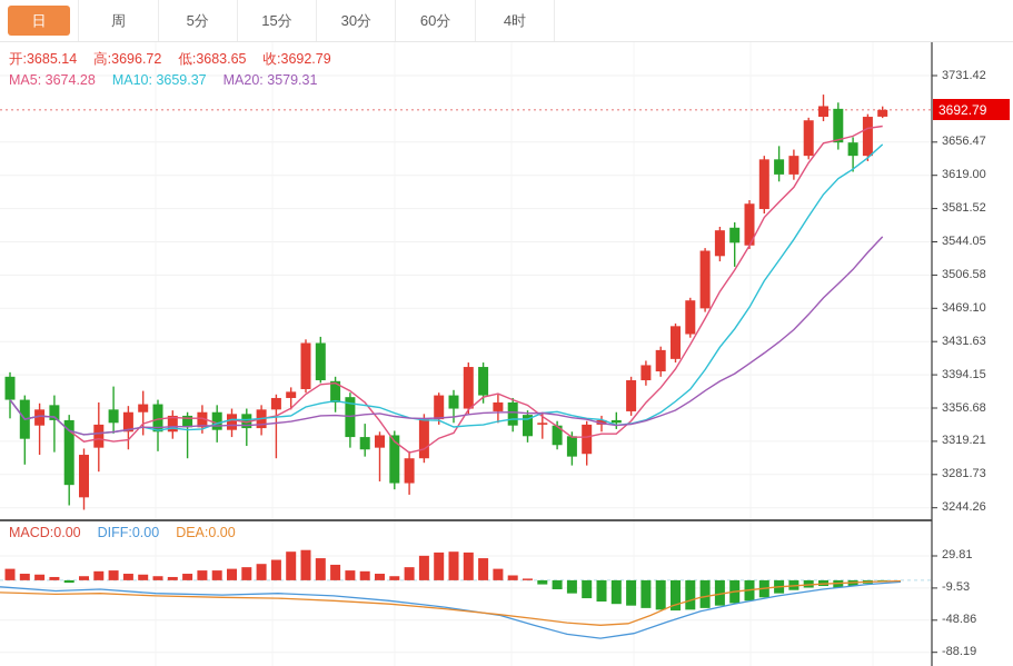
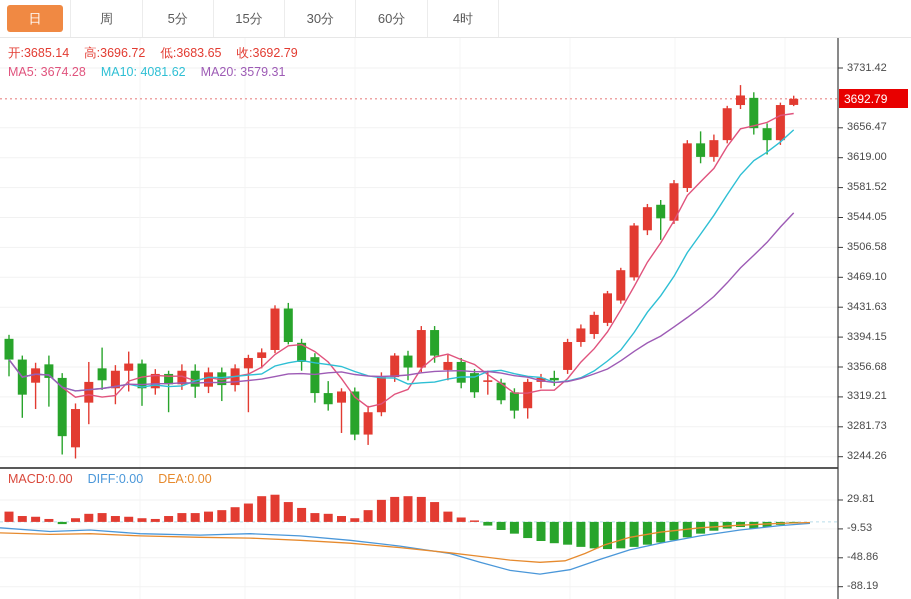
  日
  周
  5分
  15分
  30分
  60分
  4时
  开:3685.14
  高:3696.72
  低:3683.65
  收:3692.79
  MA5: 3674.28
- MA10: 3659.37
+ MA10: 4081.62
  MA20: 3579.31
  MACD:0.00
  DIFF:0.00
  DEA:0.00
  3731.42
  3656.47
  3619.00
  3581.52
  3544.05
  3506.58
  3469.10
  3431.63
  3394.15
  3356.68
  3319.21
  3281.73
  3244.26
  29.81
  -9.53
  -48.86
  -88.19
  3692.79
